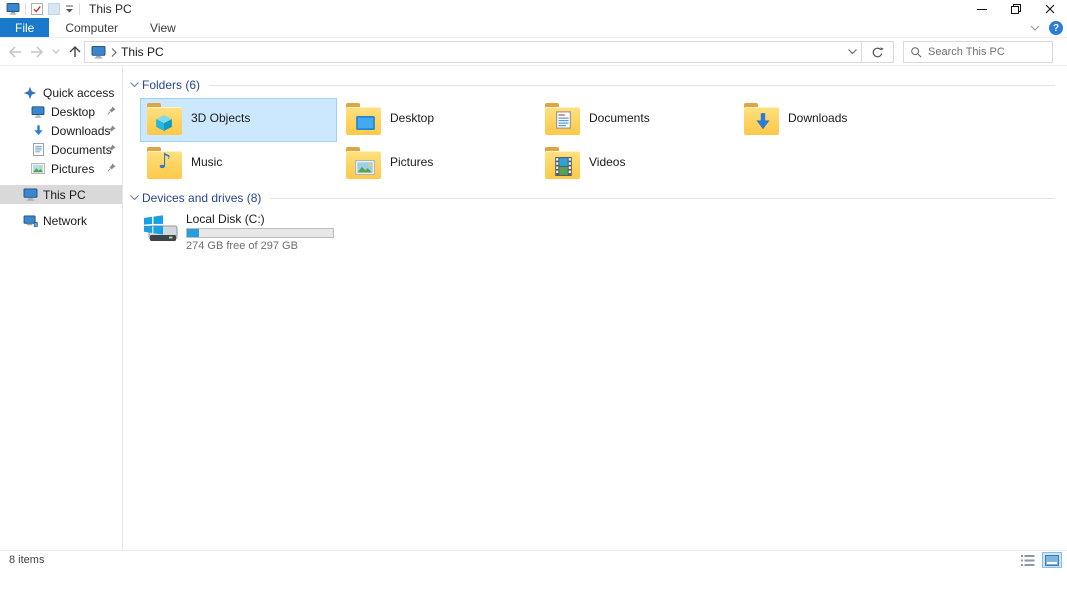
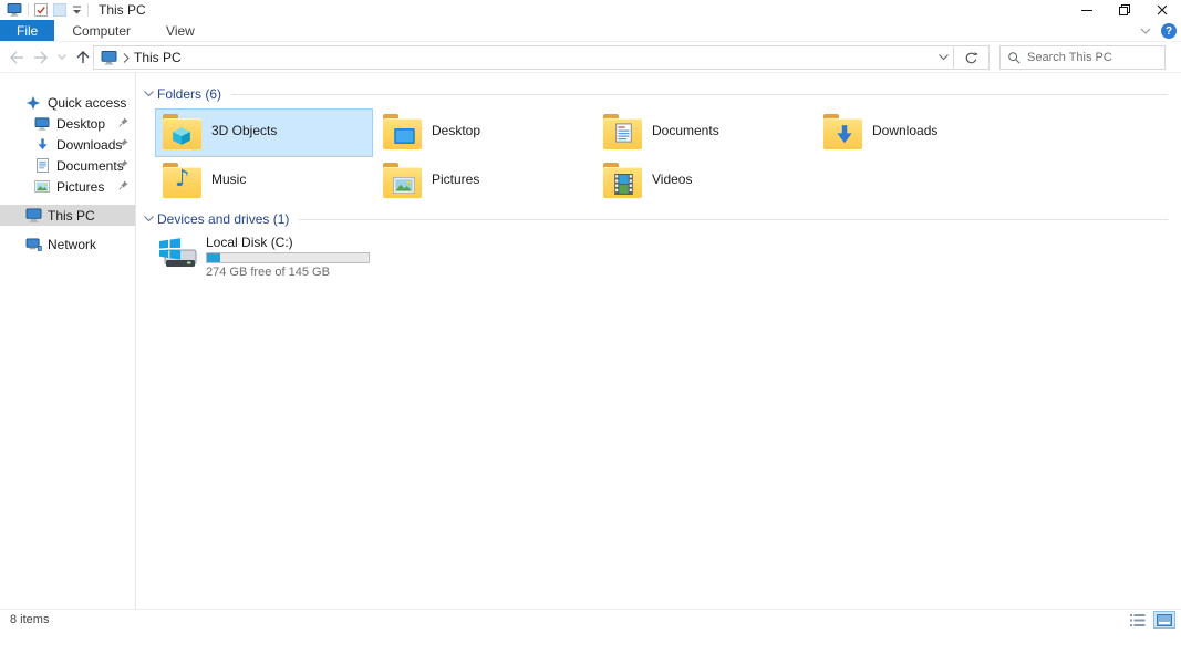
  This PC
  File
  Computer
  View
  ?
  This PC
  Search This PC
  Quick access
  Desktop
  Downloads
  Documents
  Pictures
  This PC
  Network
  Folders (6)
  3D Objects
  Desktop
  Documents
  Downloads
  ♪
  Music
  Pictures
  Videos
- Devices and drives (8)
+ Devices and drives (1)
  Local Disk (C:)
- 274 GB free of 297 GB
+ 274 GB free of 145 GB
  8 items
